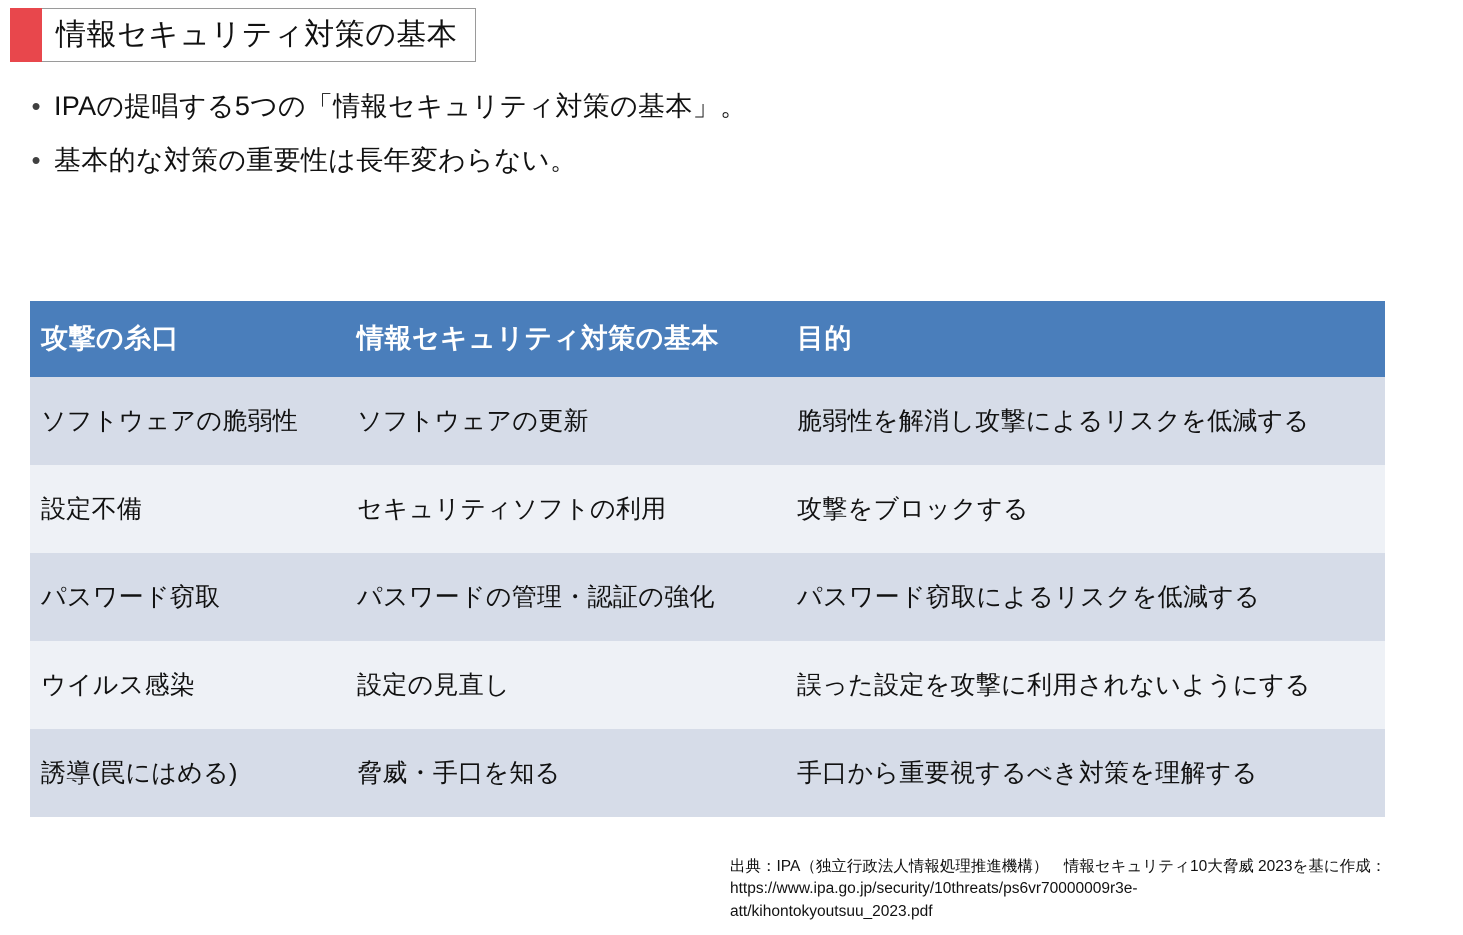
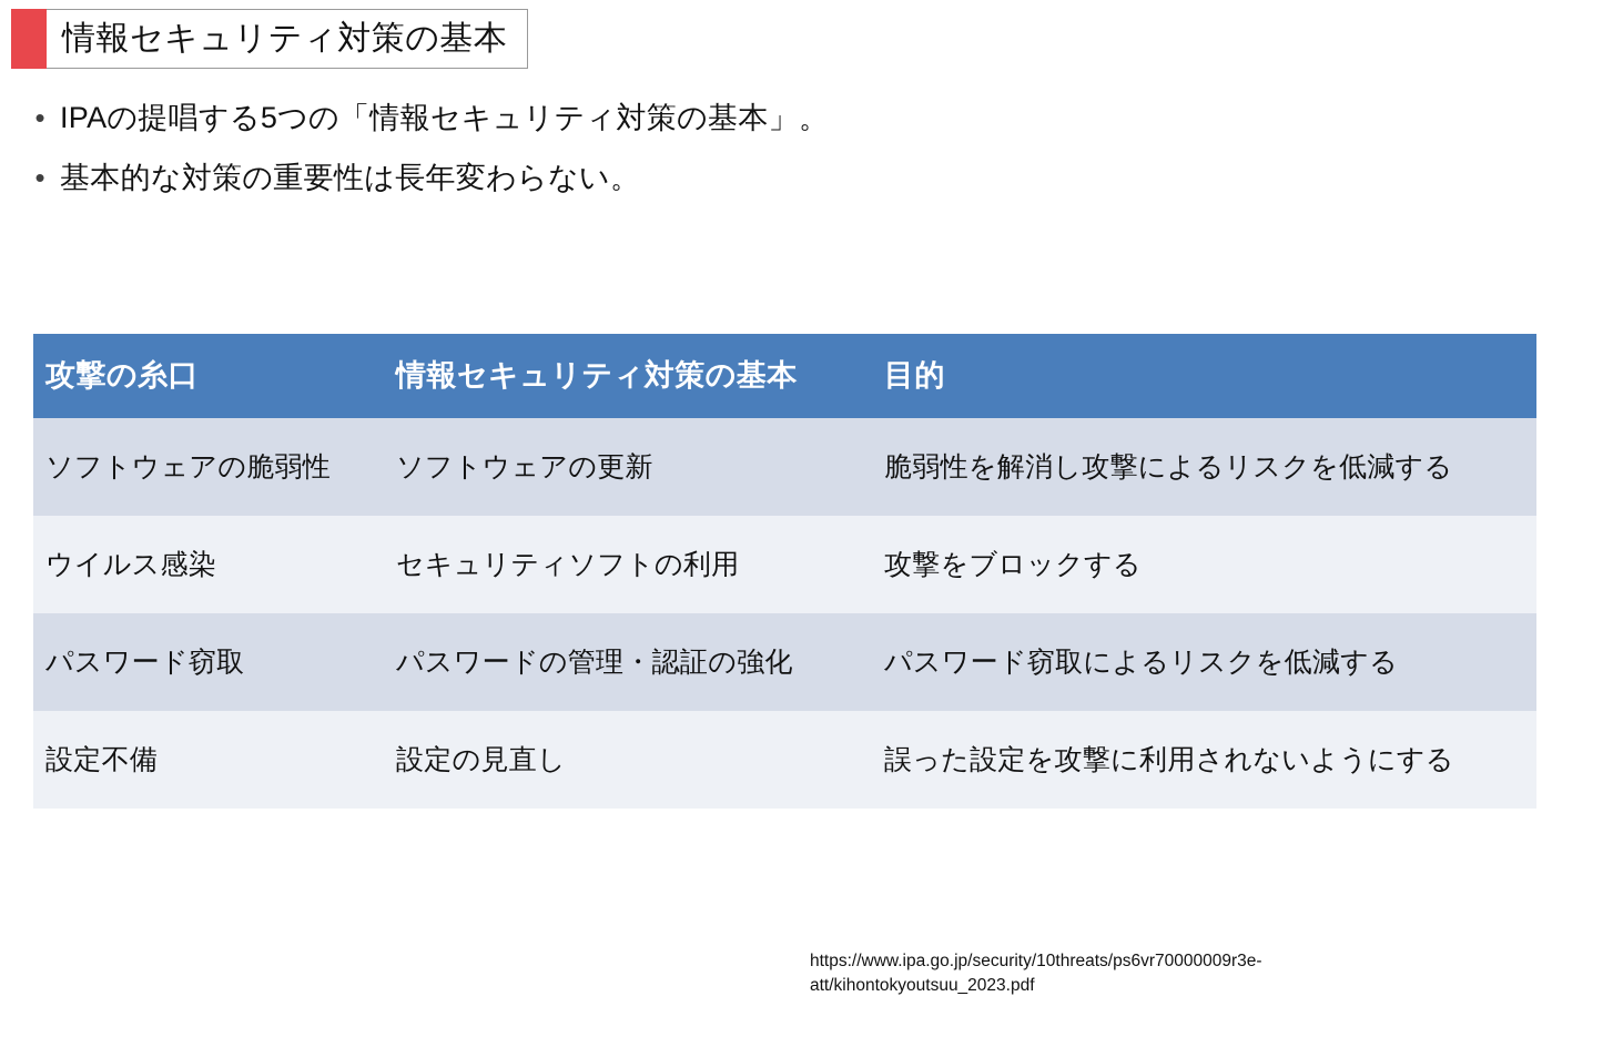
  情報セキュリティ対策の基本
  •
  IPAの提唱する5つの「情報セキュリティ対策の基本」。
  •
  基本的な対策の重要性は長年変わらない。
  攻撃の糸口	情報セキュリティ対策の基本	目的
  ソフトウェアの脆弱性	ソフトウェアの更新	脆弱性を解消し攻撃によるリスクを低減する
- 設定不備	セキュリティソフトの利用	攻撃をブロックする
+ ウイルス感染	セキュリティソフトの利用	攻撃をブロックする
  パスワード窃取	パスワードの管理・認証の強化	パスワード窃取によるリスクを低減する
- ウイルス感染	設定の見直し	誤った設定を攻撃に利用されないようにする
+ 設定不備	設定の見直し	誤った設定を攻撃に利用されないようにする
- 誘導(罠にはめる)	脅威・手口を知る	手口から重要視するべき対策を理解する
- 出典：IPA（独立行政法人情報処理推進機構） 情報セキュリティ10大脅威 2023を基に作成：
  https://www.ipa.go.jp/security/10threats/ps6vr70000009r3e-
  att/kihontokyoutsuu_2023.pdf
